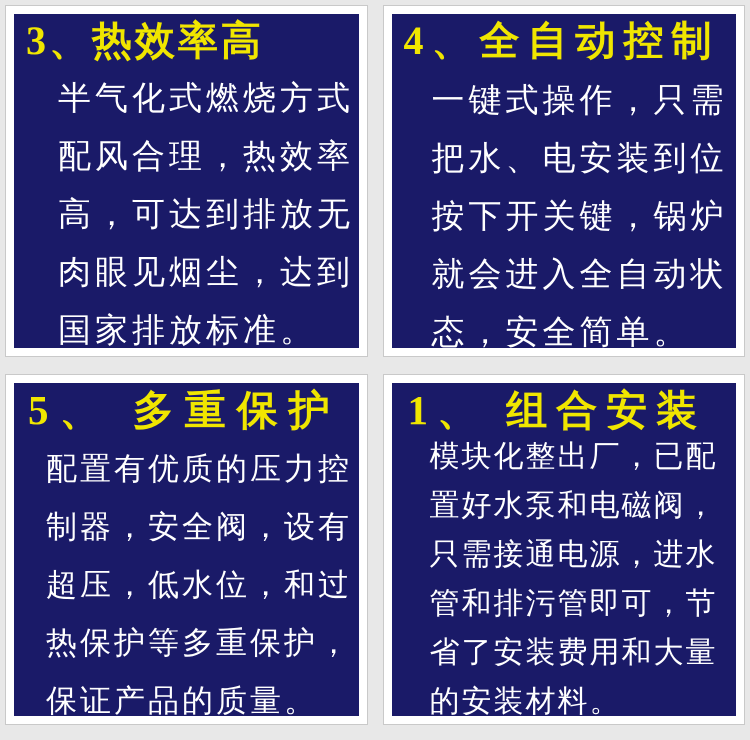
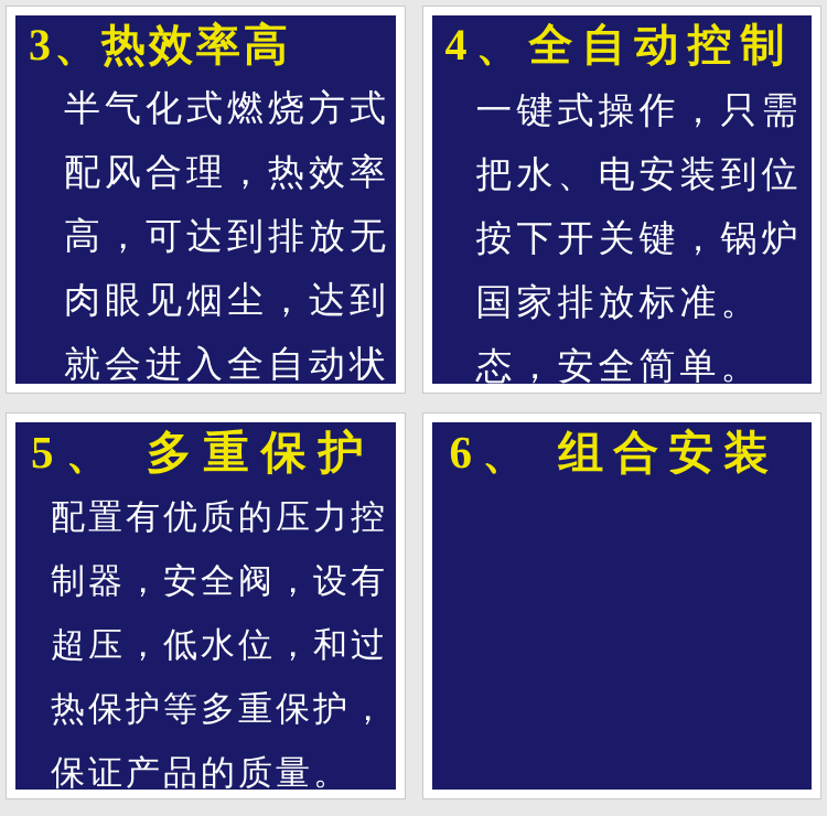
  3、热效率高
  半气化式燃烧方式
  配风合理，热效率
  高，可达到排放无
  肉眼见烟尘，达到
- 国家排放标准。
+ 就会进入全自动状
  4、全自动控制
  一键式操作，只需
  把水、电安装到位
  按下开关键，锅炉
- 就会进入全自动状
+ 国家排放标准。
  态，安全简单。
  5、 多重保护
  配置有优质的压力控
  制器，安全阀，设有
  超压，低水位，和过
  热保护等多重保护，
  保证产品的质量。
- 1、 组合安装
+ 6、 组合安装
- 模块化整出厂，已配
- 置好水泵和电磁阀，
- 只需接通电源，进水
- 管和排污管即可，节
- 省了安装费用和大量
- 的安装材料。
